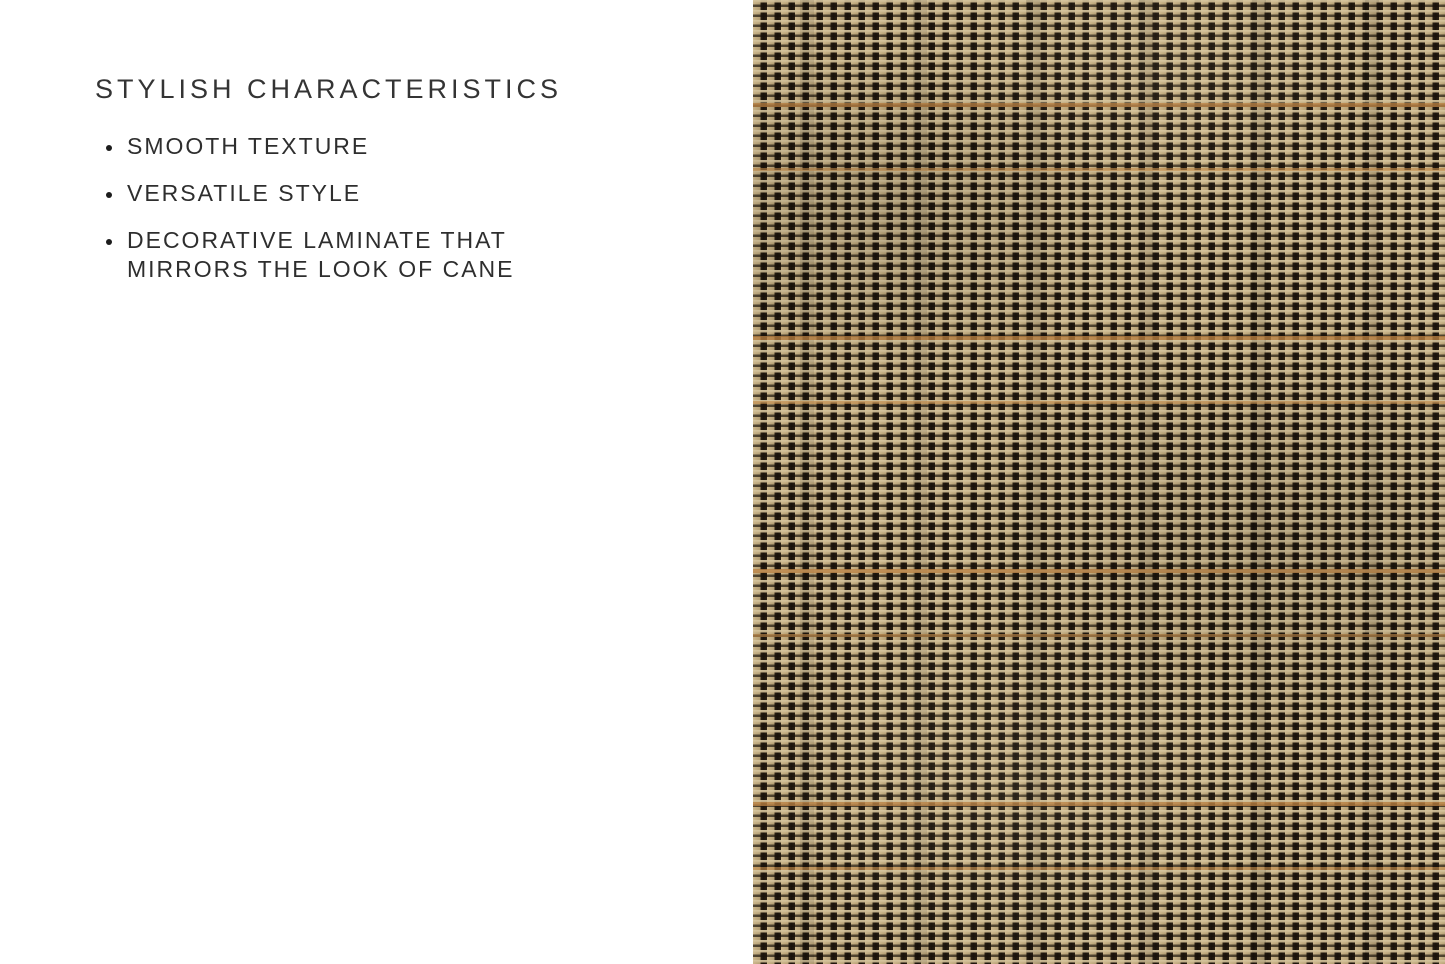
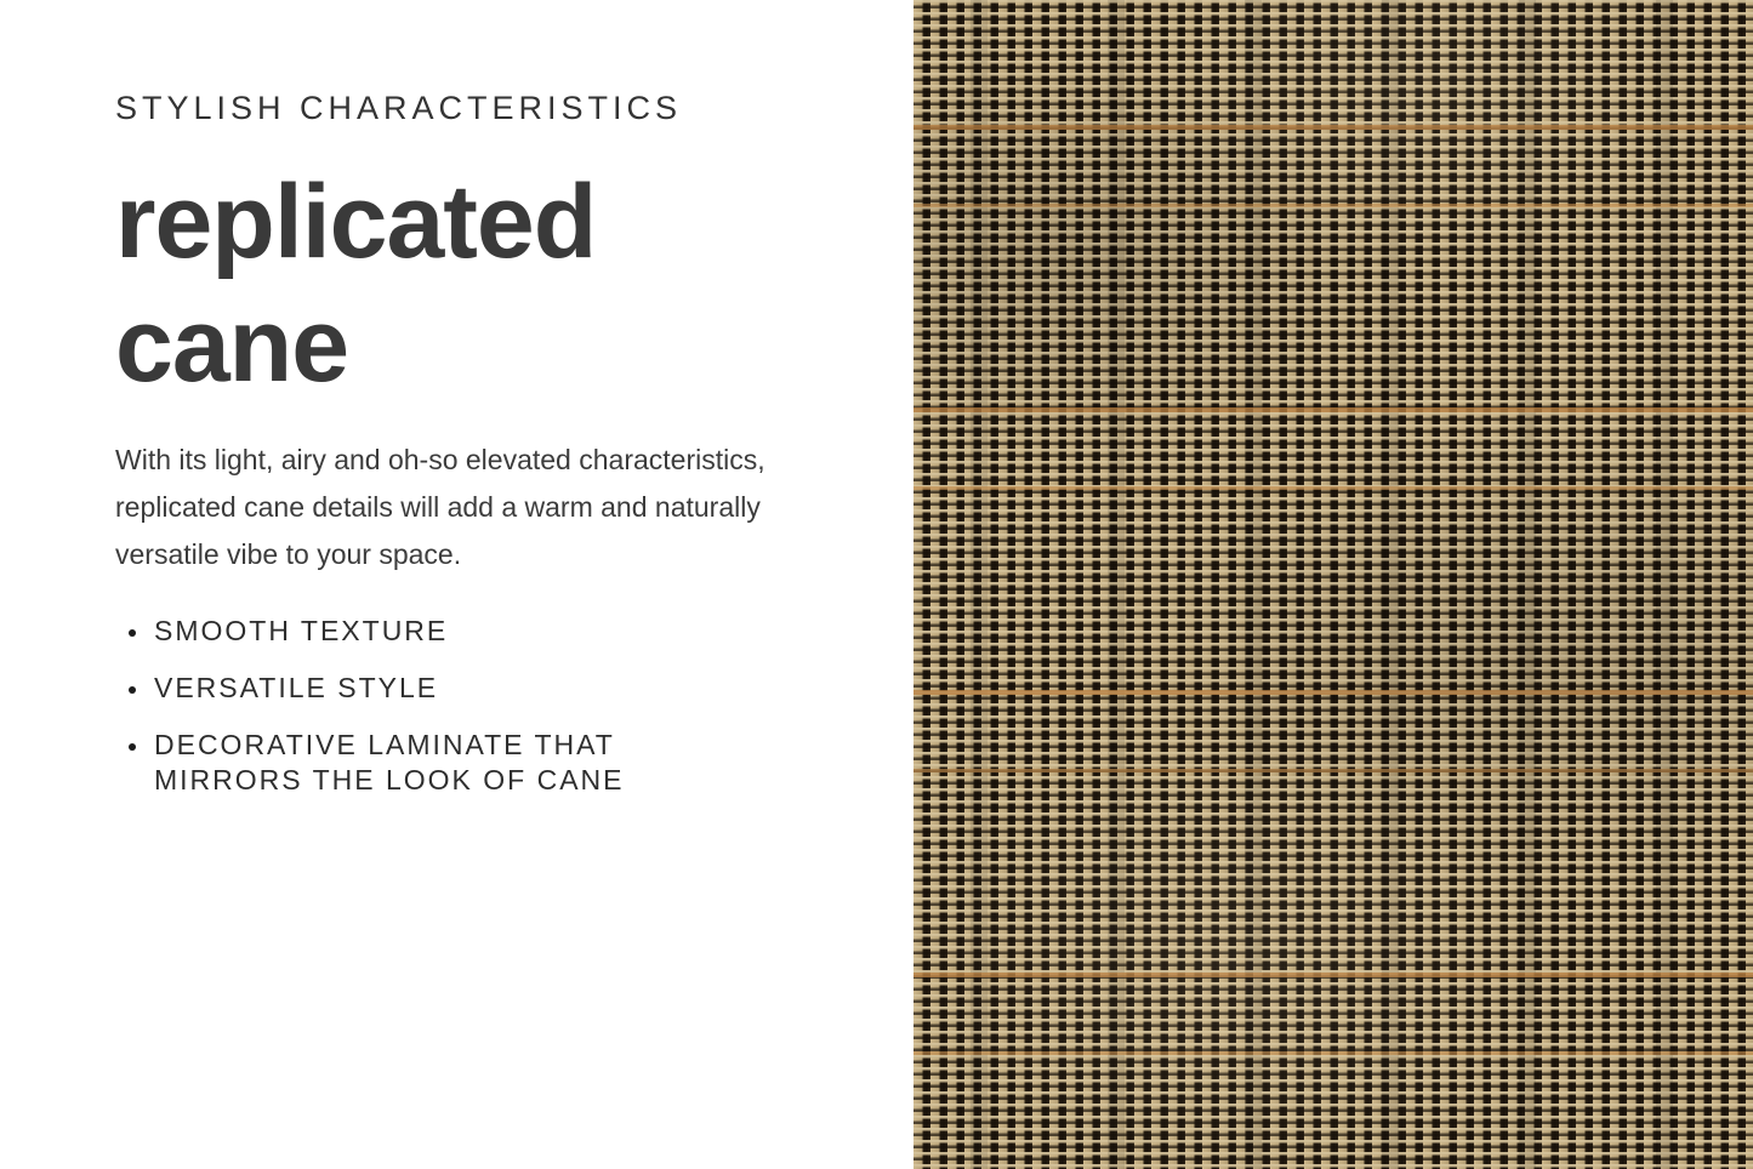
  STYLISH CHARACTERISTICS
+ replicated cane
+ With its light, airy and oh-so elevated characteristics, replicated cane details will add a warm and naturally versatile vibe to your space.
  SMOOTH TEXTURE
  VERSATILE STYLE
  DECORATIVE LAMINATE THAT MIRRORS THE LOOK OF CANE
